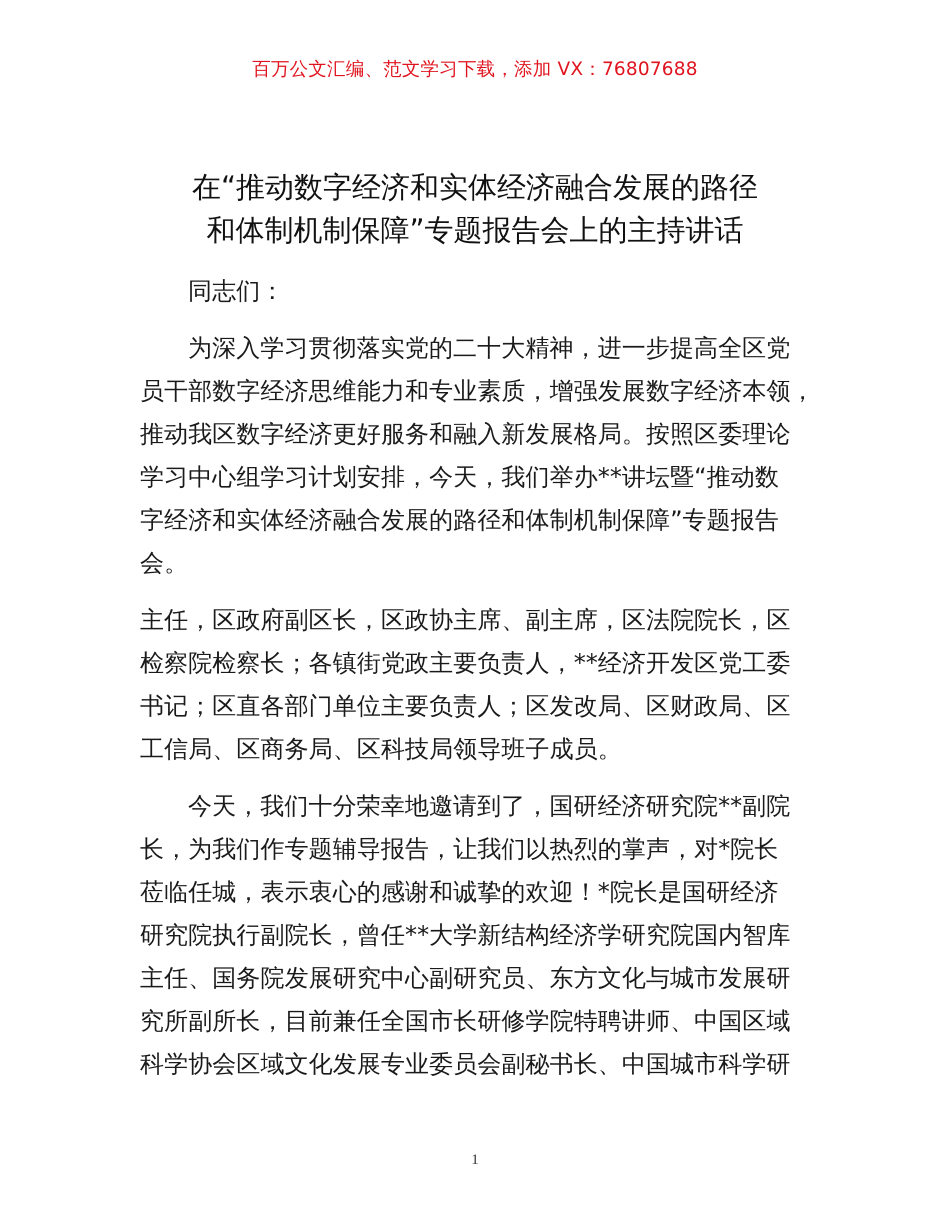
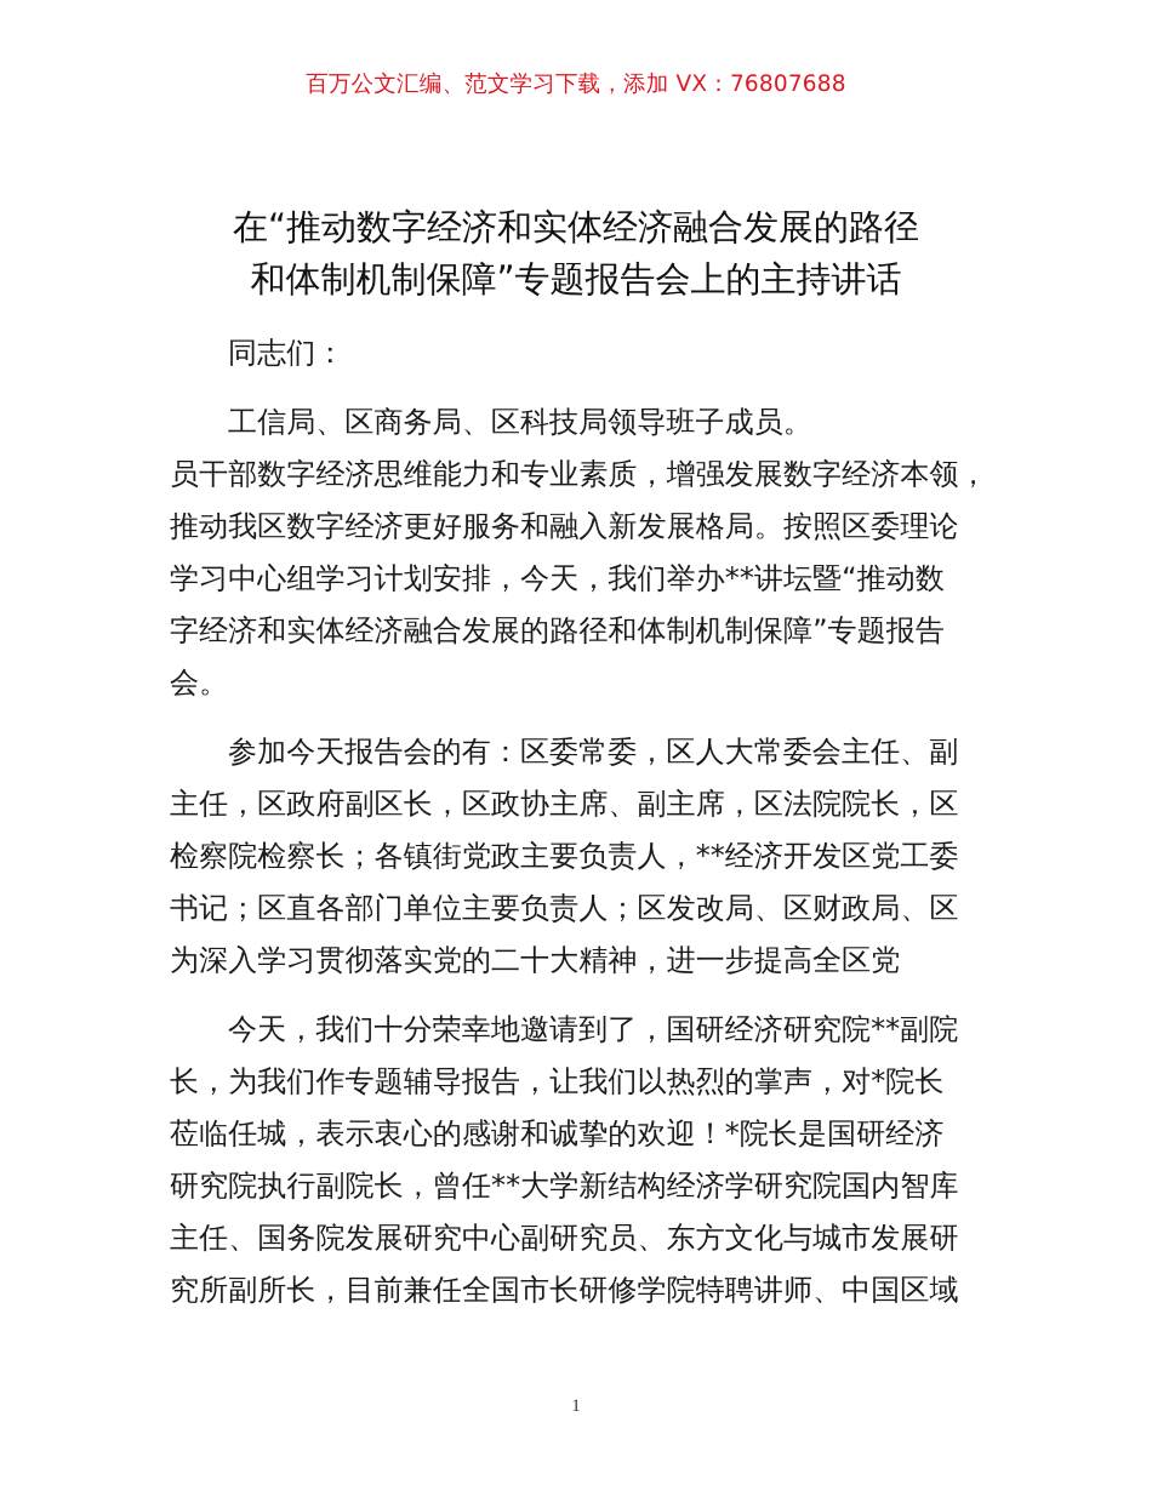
  百万公文汇编、范文学习下载，添加 VX：76807688
  在“推动数字经济和实体经济融合发展的路径
  和体制机制保障”专题报告会上的主持讲话
  同志们：
- 为深入学习贯彻落实党的二十大精神，进一步提高全区党
+ 工信局、区商务局、区科技局领导班子成员。
  员干部数字经济思维能力和专业素质，增强发展数字经济本领，
  推动我区数字经济更好服务和融入新发展格局。按照区委理论
  学习中心组学习计划安排，今天，我们举办**讲坛暨“推动数
  字经济和实体经济融合发展的路径和体制机制保障”专题报告
  会。
+ 参加今天报告会的有：区委常委，区人大常委会主任、副
  主任，区政府副区长，区政协主席、副主席，区法院院长，区
  检察院检察长；各镇街党政主要负责人，**经济开发区党工委
  书记；区直各部门单位主要负责人；区发改局、区财政局、区
- 工信局、区商务局、区科技局领导班子成员。
+ 为深入学习贯彻落实党的二十大精神，进一步提高全区党
  今天，我们十分荣幸地邀请到了，国研经济研究院**副院
  长，为我们作专题辅导报告，让我们以热烈的掌声，对*院长
  莅临任城，表示衷心的感谢和诚挚的欢迎！*院长是国研经济
  研究院执行副院长，曾任**大学新结构经济学研究院国内智库
  主任、国务院发展研究中心副研究员、东方文化与城市发展研
  究所副所长，目前兼任全国市长研修学院特聘讲师、中国区域
- 科学协会区域文化发展专业委员会副秘书长、中国城市科学研
  1
